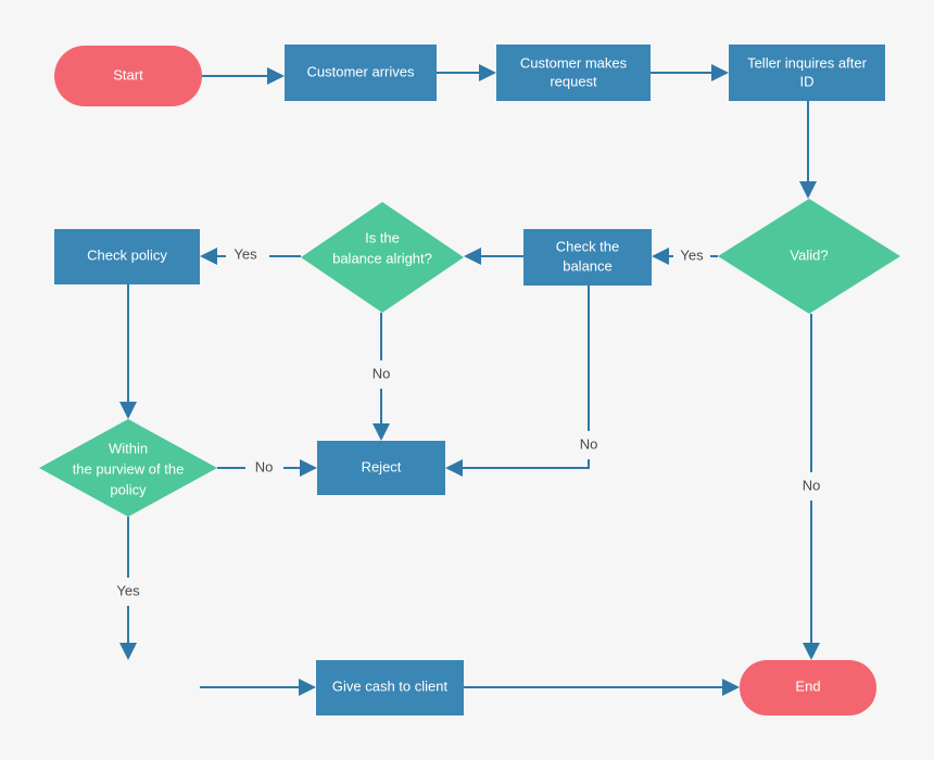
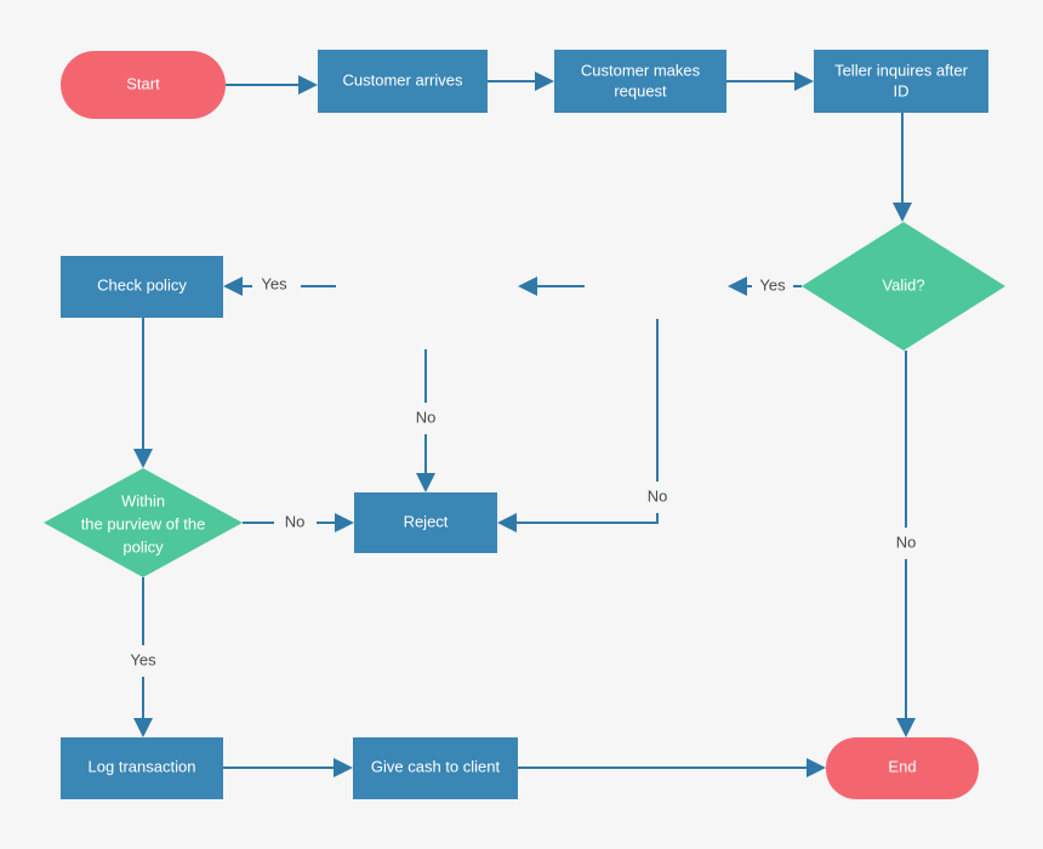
  Start
  Customer arrives
  Customer makes
  request
  Teller inquires after
  ID
  Valid?
- Check the
- balance
- Is the
- balance alright?
  Check policy
  Within
  the purview of the
  policy
  Reject
+ Log transaction
  Give cash to client
  End
  Yes
  Yes
  No
  No
  No
  Yes
  No
